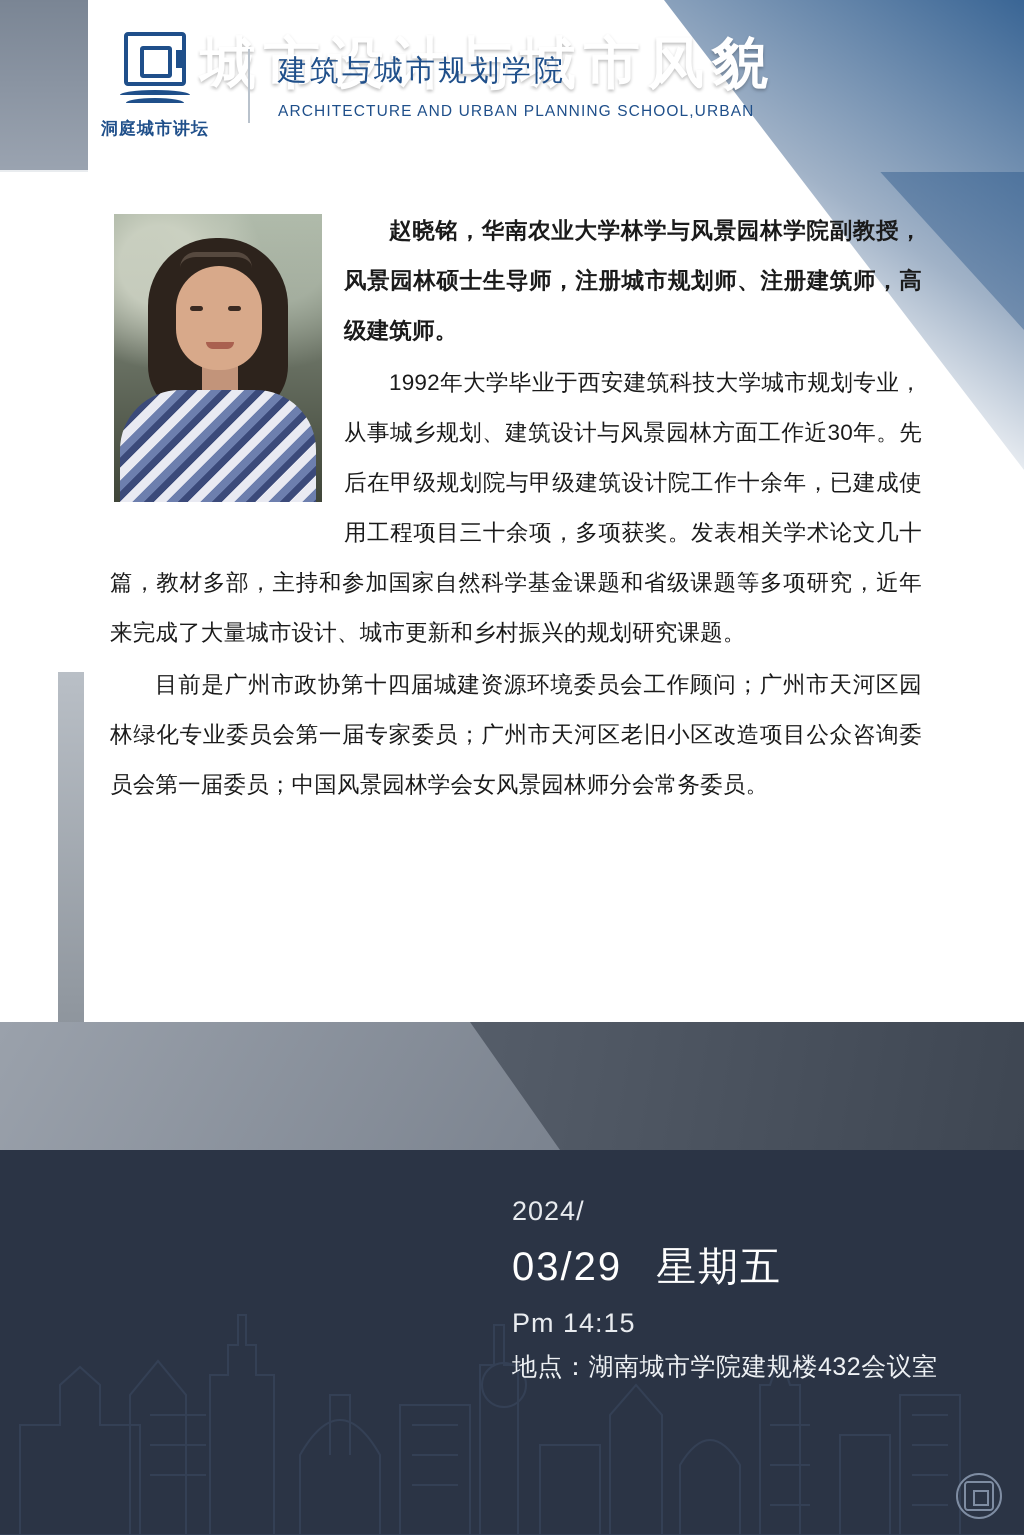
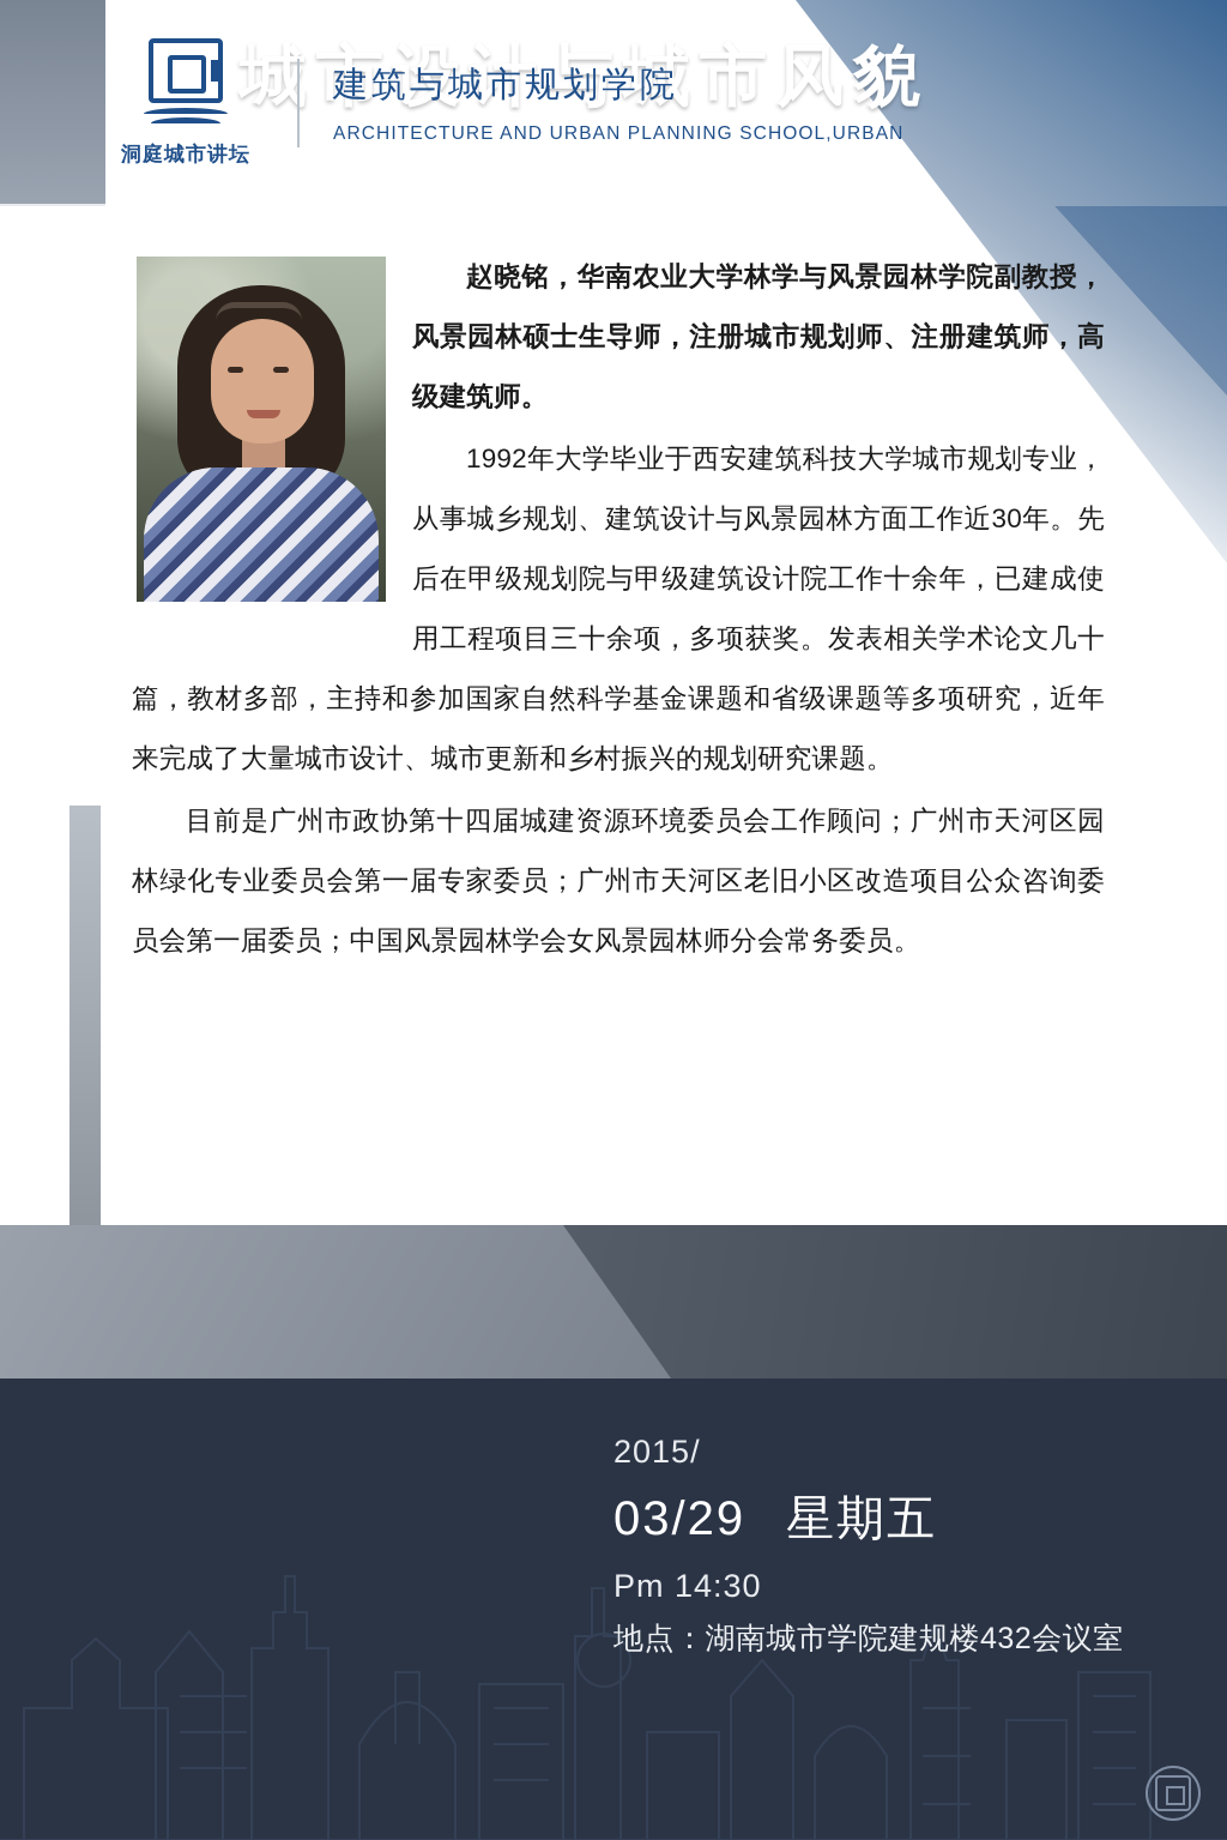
  洞庭城市讲坛
  建筑与城市规划学院
  ARCHITECTURE AND URBAN PLANNING SCHOOL,URBAN
  赵晓铭，华南农业大学林学与风景园林学院副教授，风景园林硕士生导师，注册城市规划师、注册建筑师，高级建筑师。
  1992年大学毕业于西安建筑科技大学城市规划专业，从事城乡规划、建筑设计与风景园林方面工作近30年。先后在甲级规划院与甲级建筑设计院工作十余年，已建成使用工程项目三十余项，多项获奖。发表相关学术论文几十篇，教材多部，主持和参加国家自然科学基金课题和省级课题等多项研究，近年来完成了大量城市设计、城市更新和乡村振兴的规划研究课题。
  目前是广州市政协第十四届城建资源环境委员会工作顾问；广州市天河区园林绿化专业委员会第一届专家委员；广州市天河区老旧小区改造项目公众咨询委员会第一届委员；中国风景园林学会女风景园林师分会常务委员。
  城市设计与城市风貌
- 2024/
+ 2015/
  03/29 星期五
- Pm 14:15
+ Pm 14:30
  地点：湖南城市学院建规楼432会议室
